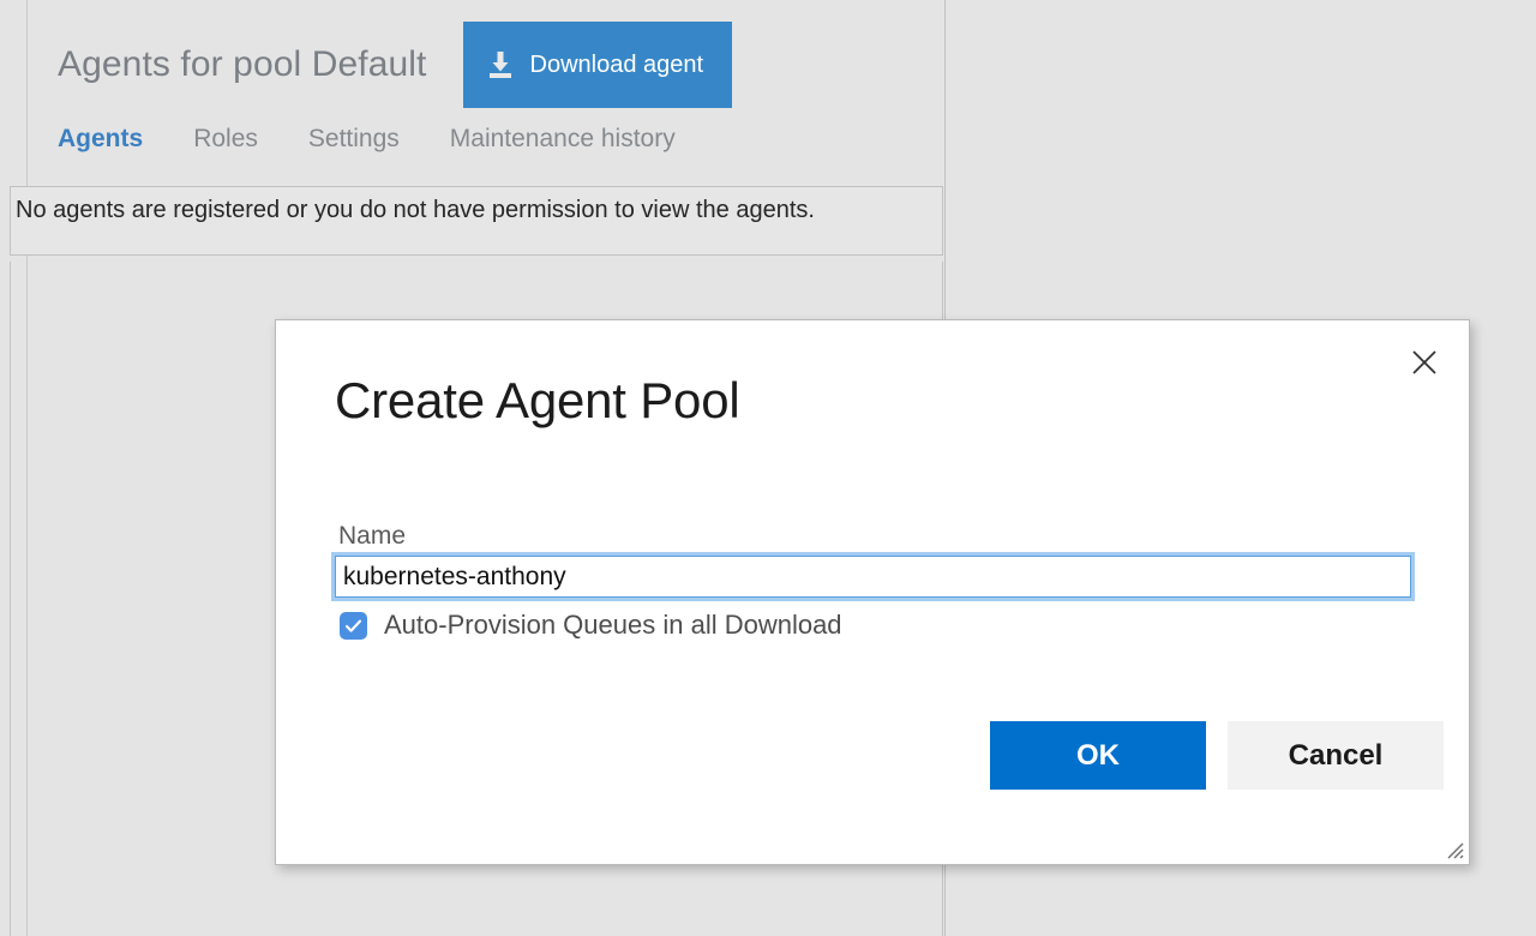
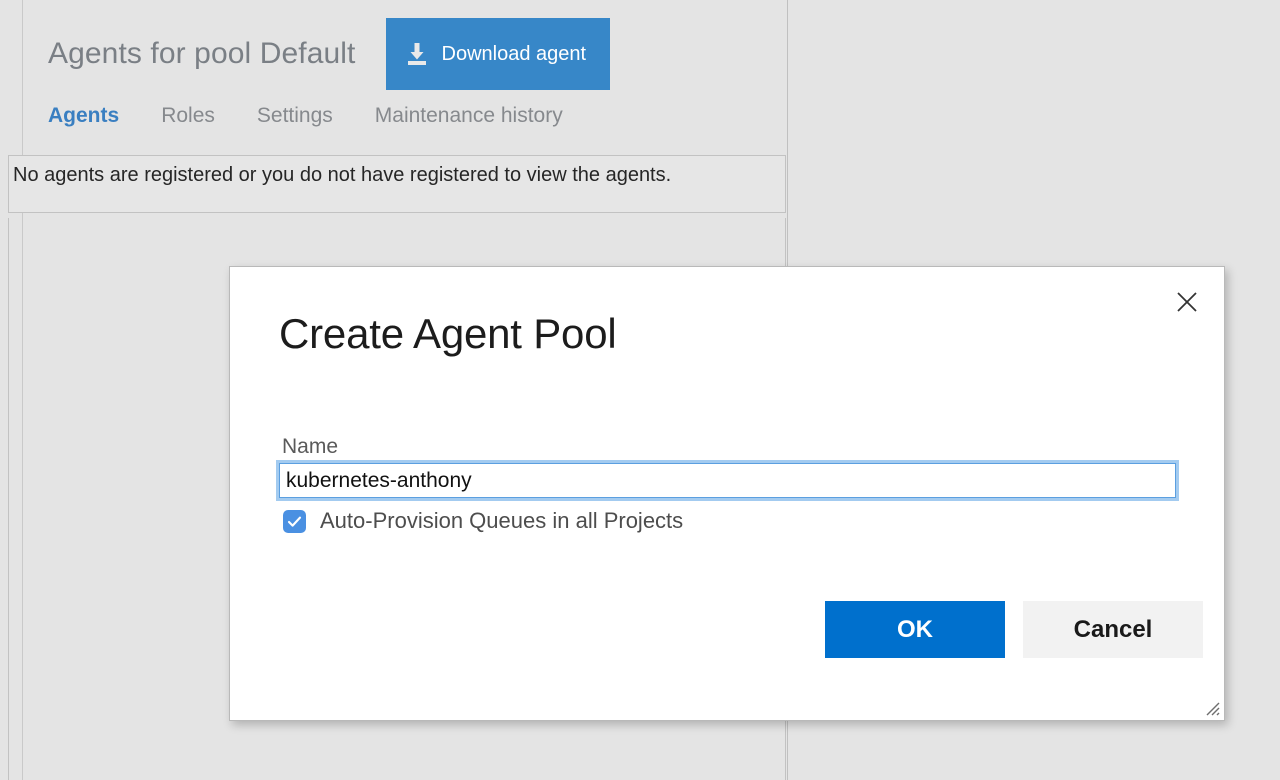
  Agents for pool Default
  Download agent
  Agents
  Roles
  Settings
  Maintenance history
- No agents are registered or you do not have permission to view the agents.
+ No agents are registered or you do not have registered to view the agents.
  Create Agent Pool
  Name
  kubernetes-anthony
- Auto-Provision Queues in all Download
+ Auto-Provision Queues in all Projects
  OK
  Cancel
